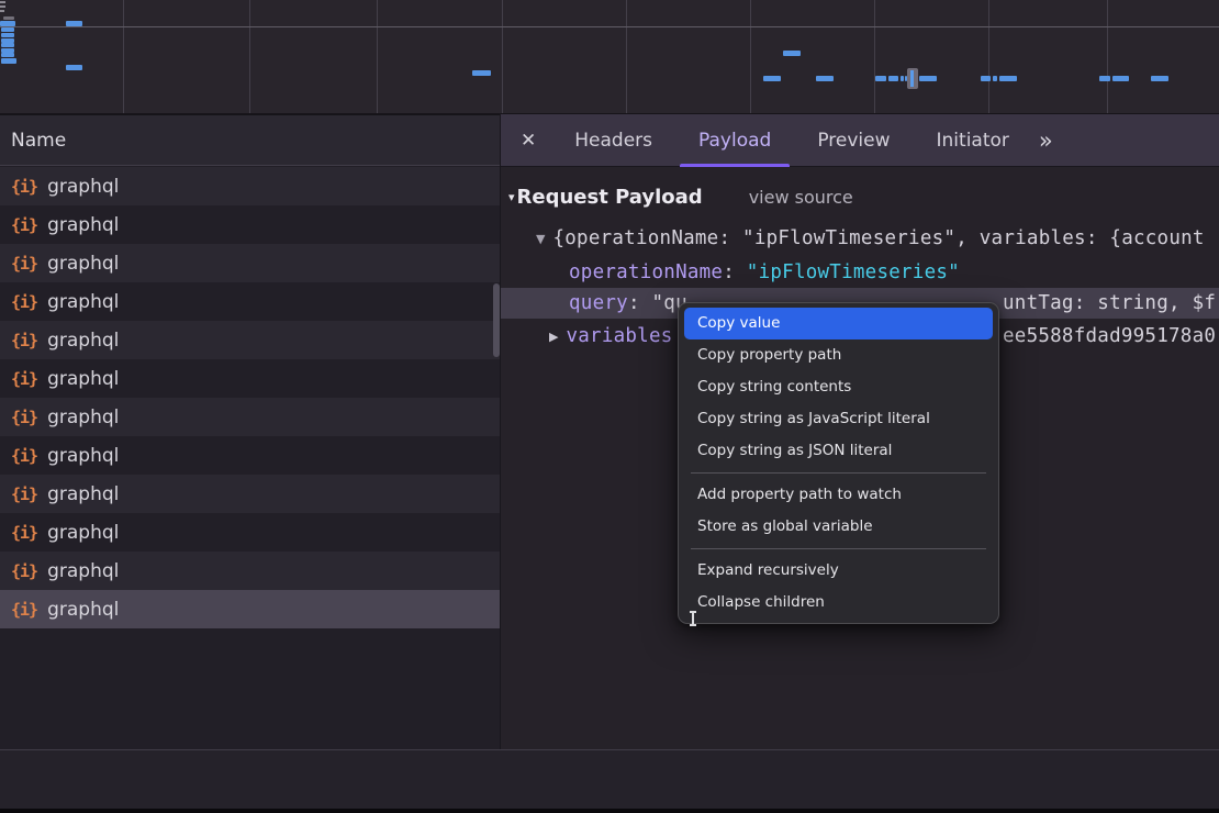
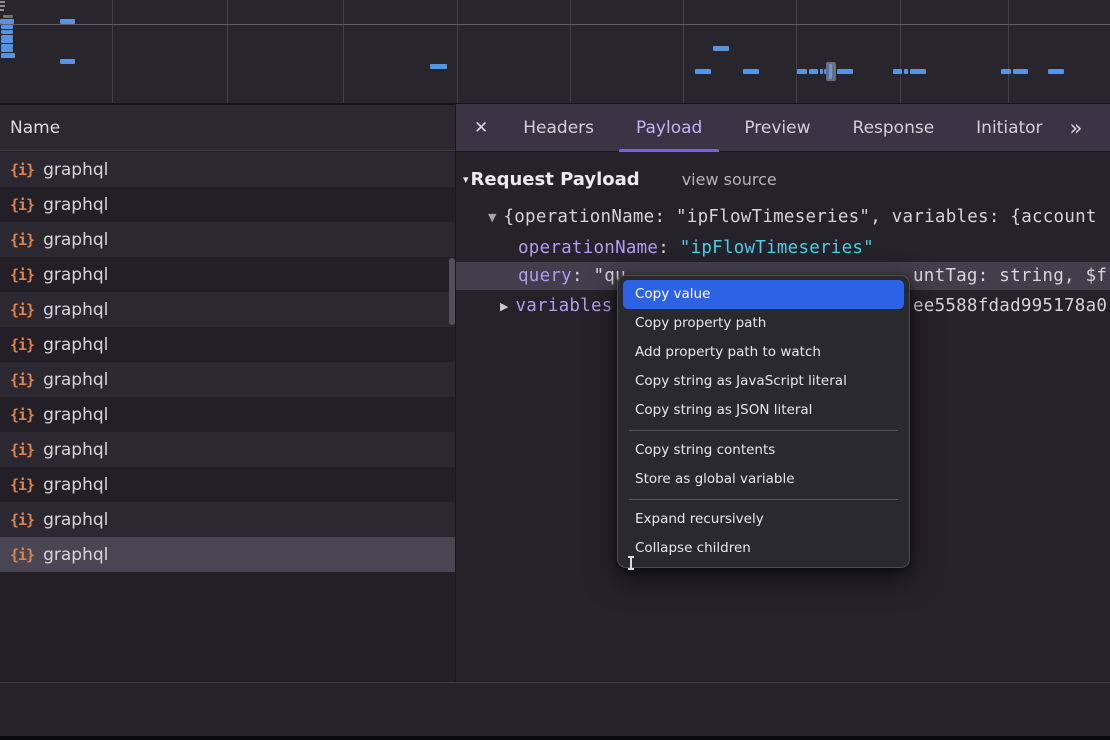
  Name
  {i}
  graphql
  {i}
  graphql
  {i}
  graphql
  {i}
  graphql
  {i}
  graphql
  {i}
  graphql
  {i}
  graphql
  {i}
  graphql
  {i}
  graphql
  {i}
  graphql
  {i}
  graphql
  {i}
  graphql
  ✕
  Headers
  Payload
  Preview
+ Response
  Initiator
  »
  ▾
  Request Payload
  view source
  ▼
  {operationName: "ipFlowTimeseries", variables: {account
  operationName
  :
  "ipFlowTimeseries"
  query
  :
  untTag: string, $f
  ▶
  variables
  ee5588fdad995178a0
  Copy value
  Copy property path
- Copy string contents
+ Add property path to watch
  Copy string as JavaScript literal
  Copy string as JSON literal
- Add property path to watch
+ Copy string contents
  Store as global variable
  Expand recursively
  Collapse children
